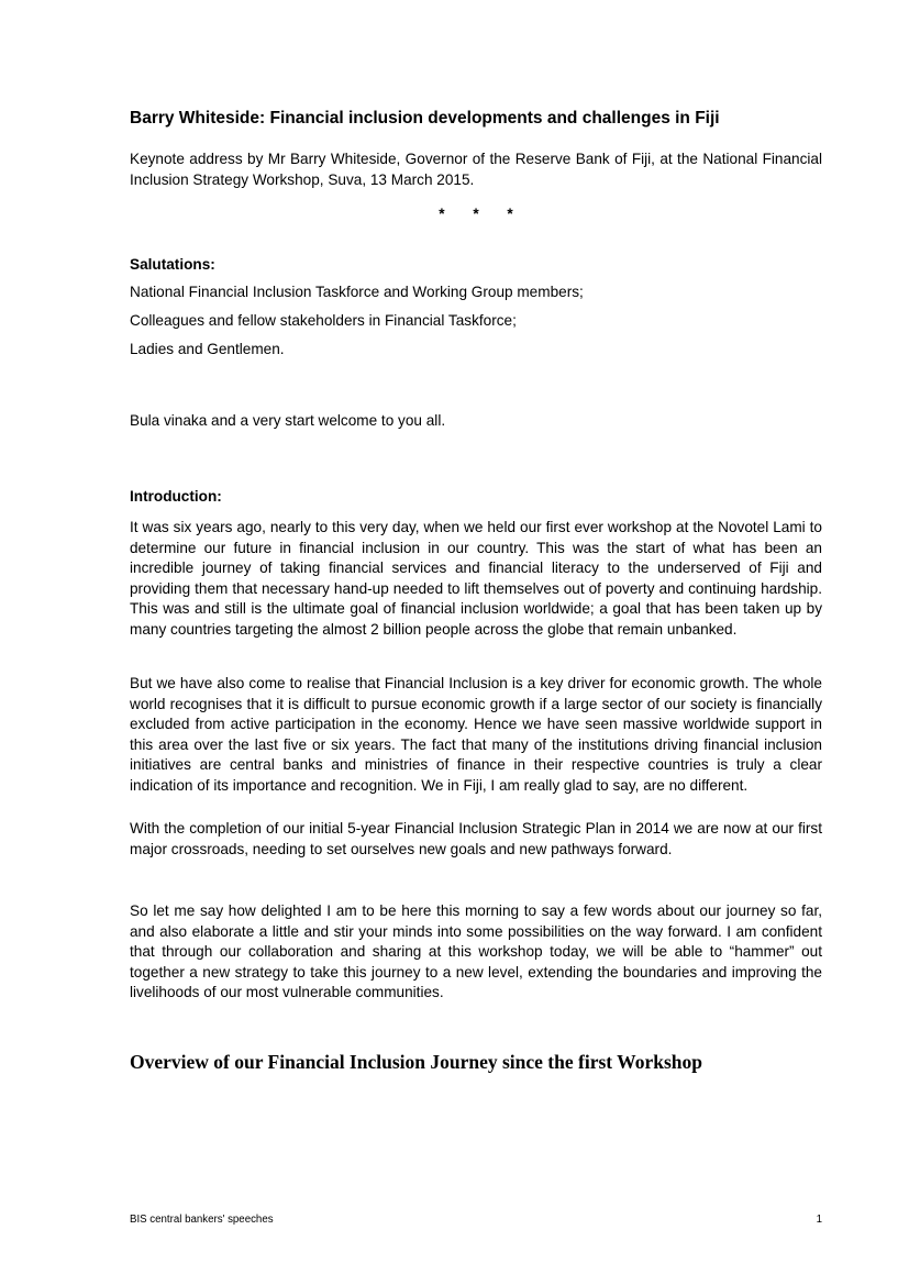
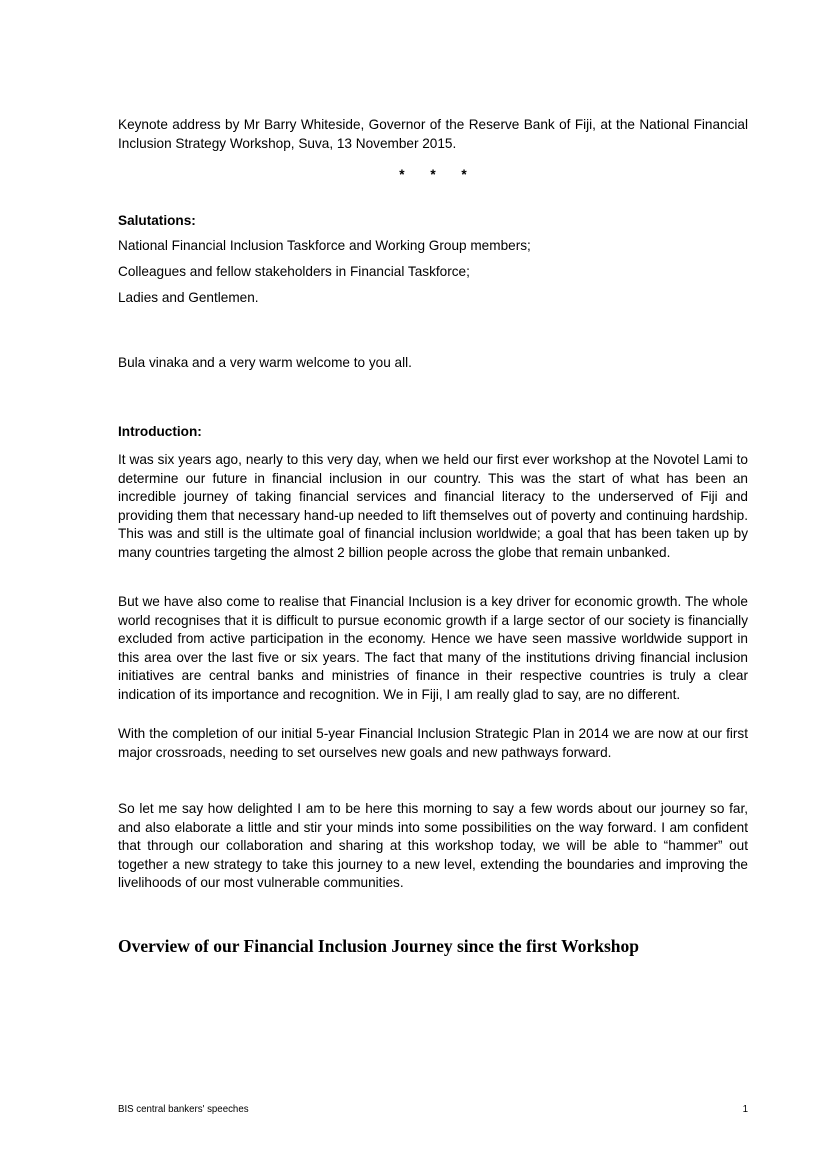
- Barry Whiteside: Financial inclusion developments and challenges in Fiji
- Keynote address by Mr Barry Whiteside, Governor of the Reserve Bank of Fiji, at the National Financial Inclusion Strategy Workshop, Suva, 13 March 2015.
+ Keynote address by Mr Barry Whiteside, Governor of the Reserve Bank of Fiji, at the National Financial Inclusion Strategy Workshop, Suva, 13 November 2015.
  * * *
  Salutations:
  National Financial Inclusion Taskforce and Working Group members;
  Colleagues and fellow stakeholders in Financial Taskforce;
  Ladies and Gentlemen.
- Bula vinaka and a very start welcome to you all.
+ Bula vinaka and a very warm welcome to you all.
  Introduction:
  It was six years ago, nearly to this very day, when we held our first ever workshop at the Novotel Lami to determine our future in financial inclusion in our country. This was the start of what has been an incredible journey of taking financial services and financial literacy to the underserved of Fiji and providing them that necessary hand-up needed to lift themselves out of poverty and continuing hardship. This was and still is the ultimate goal of financial inclusion worldwide; a goal that has been taken up by many countries targeting the almost 2 billion people across the globe that remain unbanked.
  But we have also come to realise that Financial Inclusion is a key driver for economic growth. The whole world recognises that it is difficult to pursue economic growth if a large sector of our society is financially excluded from active participation in the economy. Hence we have seen massive worldwide support in this area over the last five or six years. The fact that many of the institutions driving financial inclusion initiatives are central banks and ministries of finance in their respective countries is truly a clear indication of its importance and recognition. We in Fiji, I am really glad to say, are no different.
  With the completion of our initial 5-year Financial Inclusion Strategic Plan in 2014 we are now at our first major crossroads, needing to set ourselves new goals and new pathways forward.
  So let me say how delighted I am to be here this morning to say a few words about our journey so far, and also elaborate a little and stir your minds into some possibilities on the way forward. I am confident that through our collaboration and sharing at this workshop today, we will be able to “hammer” out together a new strategy to take this journey to a new level, extending the boundaries and improving the livelihoods of our most vulnerable communities.
  Overview of our Financial Inclusion Journey since the first Workshop
  BIS central bankers' speeches
  1
